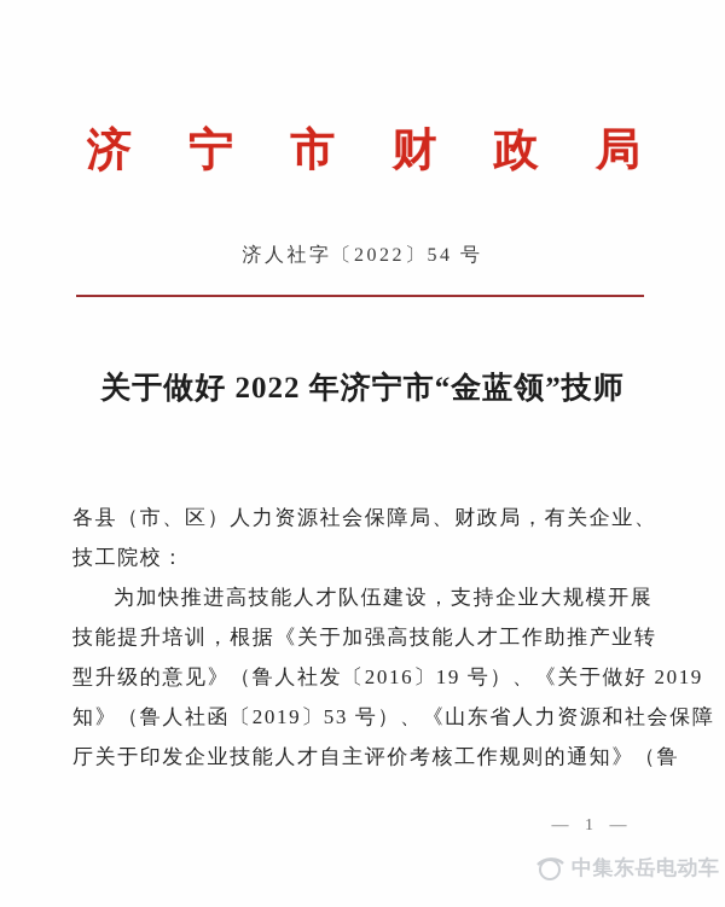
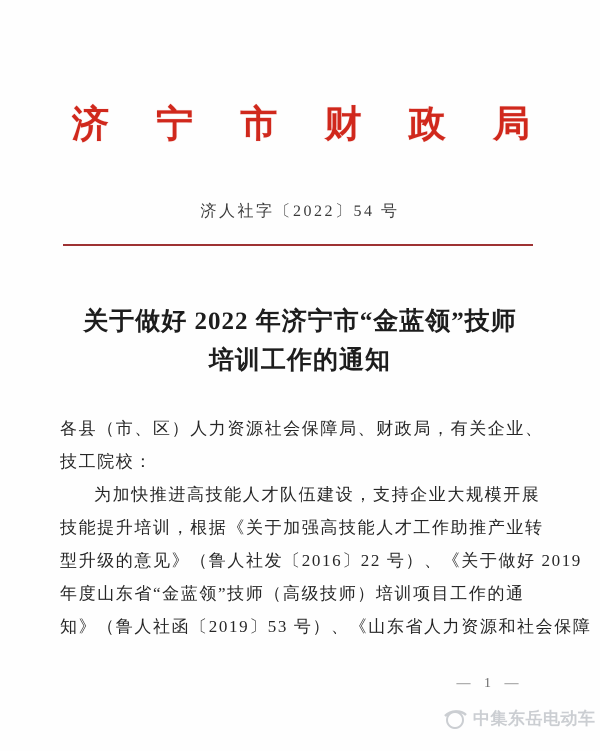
  济
  宁
  市
  财
  政
  局
  济人社字〔2022〕54 号
  关于做好 2022 年济宁市“金蓝领”技师
+ 培训工作的通知
  各县（市、区）人力资源社会保障局、财政局，有关企业、
  技工院校：
  为加快推进高技能人才队伍建设，支持企业大规模开展
  技能提升培训，根据《关于加强高技能人才工作助推产业转
- 型升级的意见》（鲁人社发〔2016〕19 号）、《关于做好 2019
+ 型升级的意见》（鲁人社发〔2016〕22 号）、《关于做好 2019
+ 年度山东省“金蓝领”技师（高级技师）培训项目工作的通
  知》（鲁人社函〔2019〕53 号）、《山东省人力资源和社会保障
- 厅关于印发企业技能人才自主评价考核工作规则的通知》（鲁
  — 1 —
  中集东岳电动车
